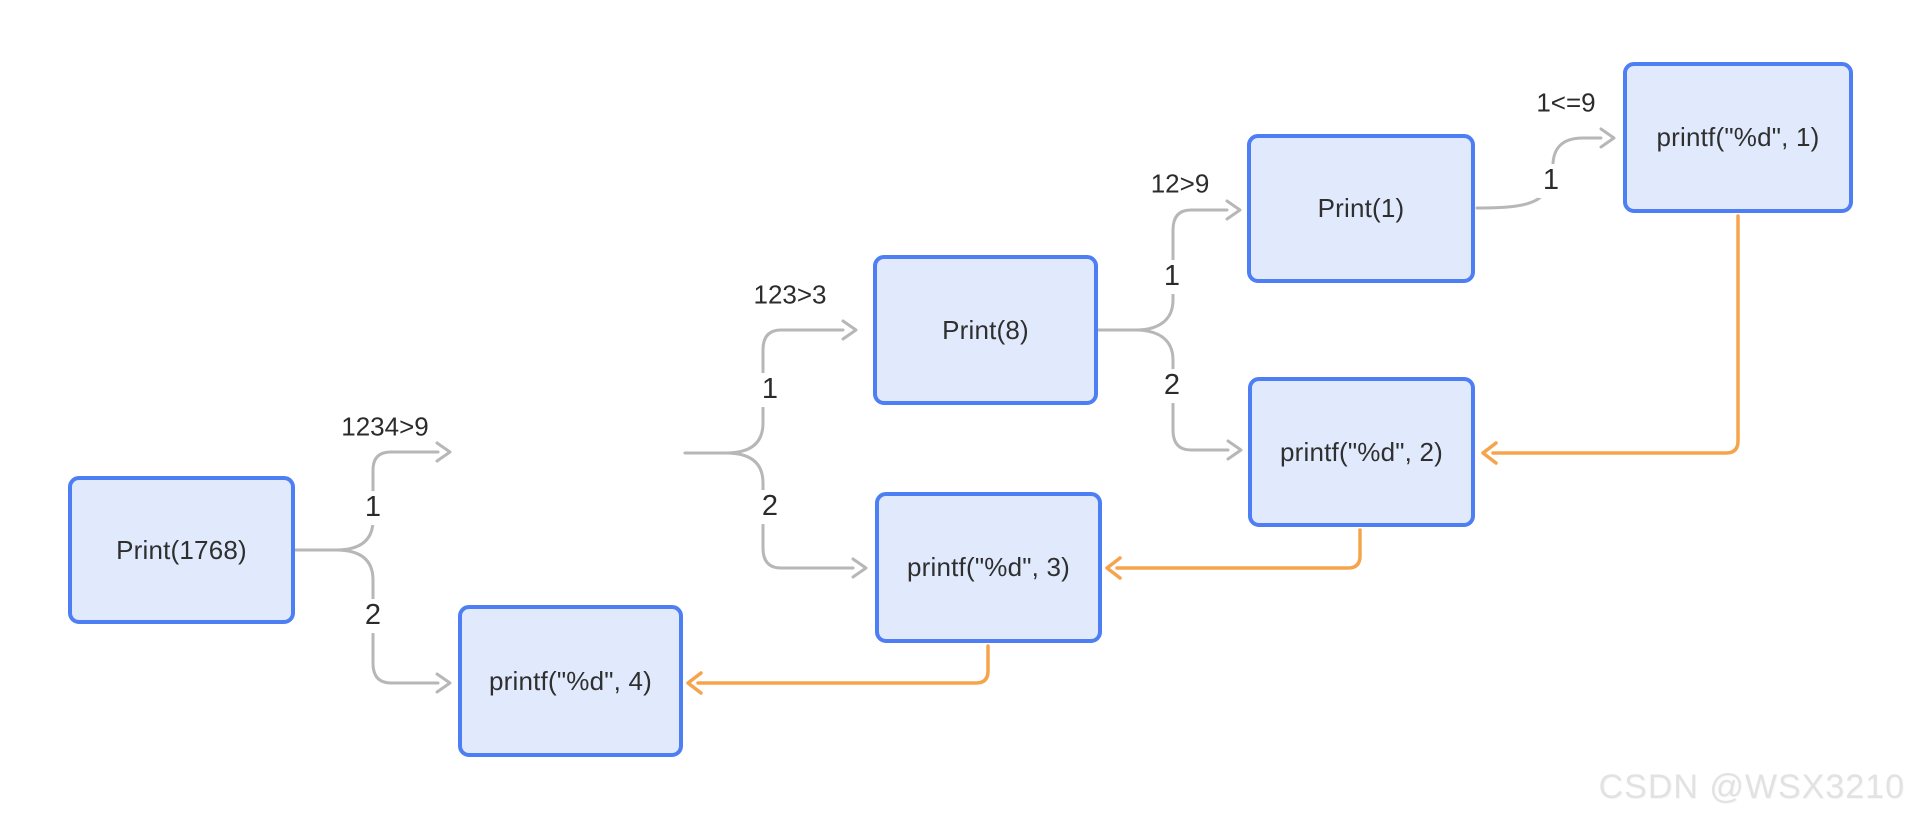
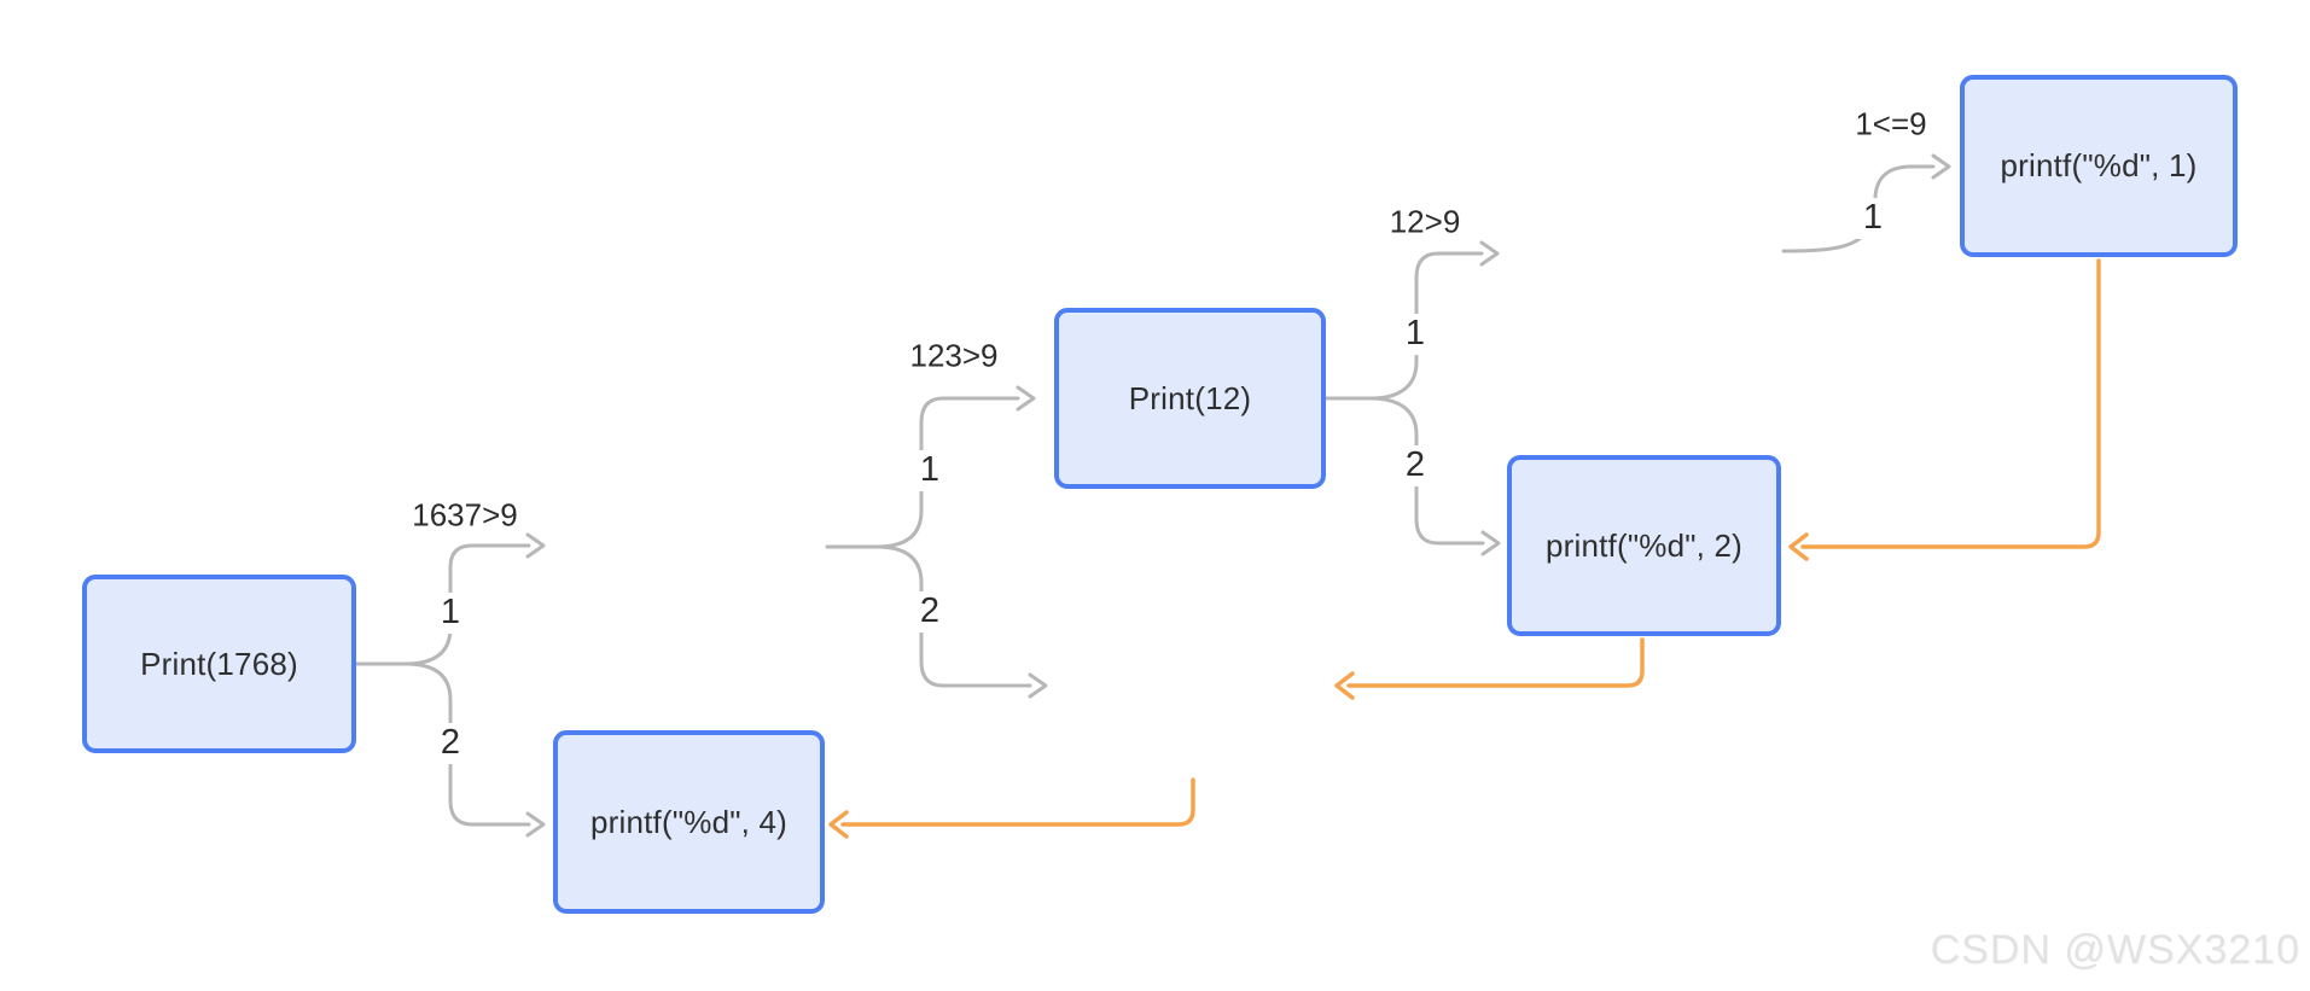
  Print(1768)
- Print(8)
+ Print(12)
- Print(1)
  printf("%d", 1)
  printf("%d", 2)
- printf("%d", 3)
  printf("%d", 4)
- 1234>9
+ 1637>9
  1
  2
- 123>3
+ 123>9
  1
  2
  12>9
  1
  2
  1<=9
  1
  CSDN @WSX3210
